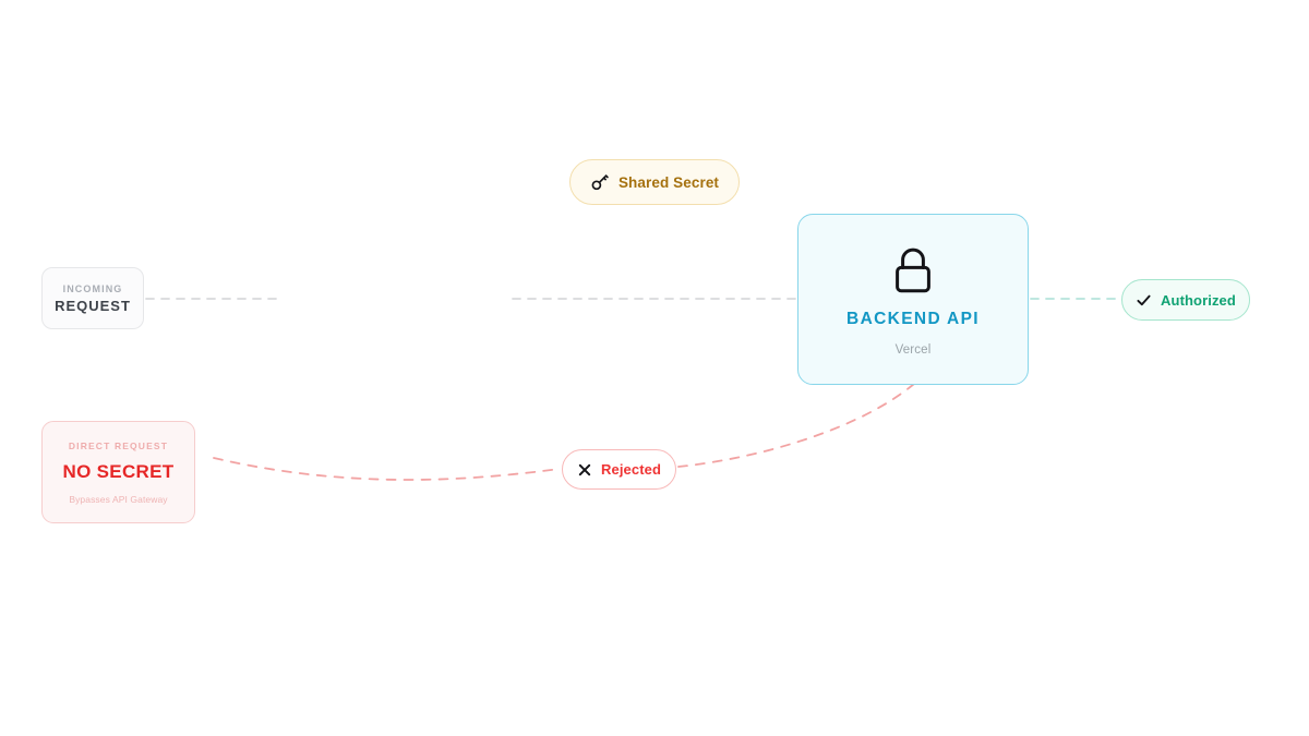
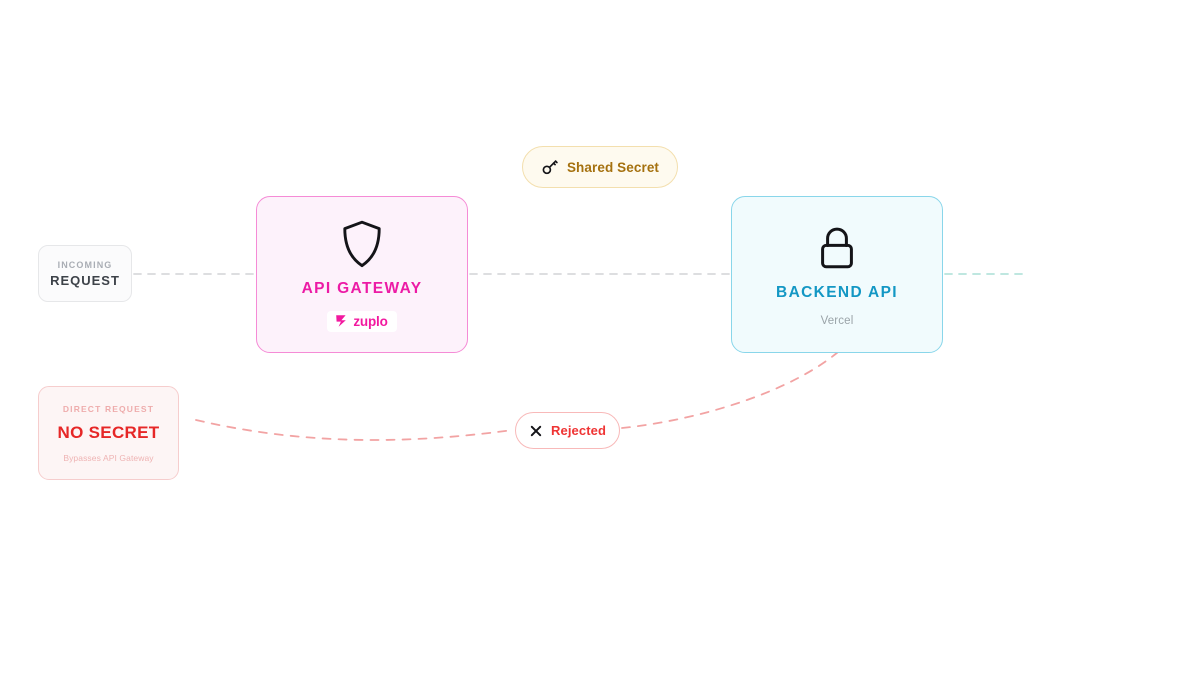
  INCOMING
  REQUEST
+ API GATEWAY
+ zuplo
  Shared Secret
  BACKEND API
  Vercel
- Authorized
  DIRECT REQUEST
  NO SECRET
  Bypasses API Gateway
  Rejected
